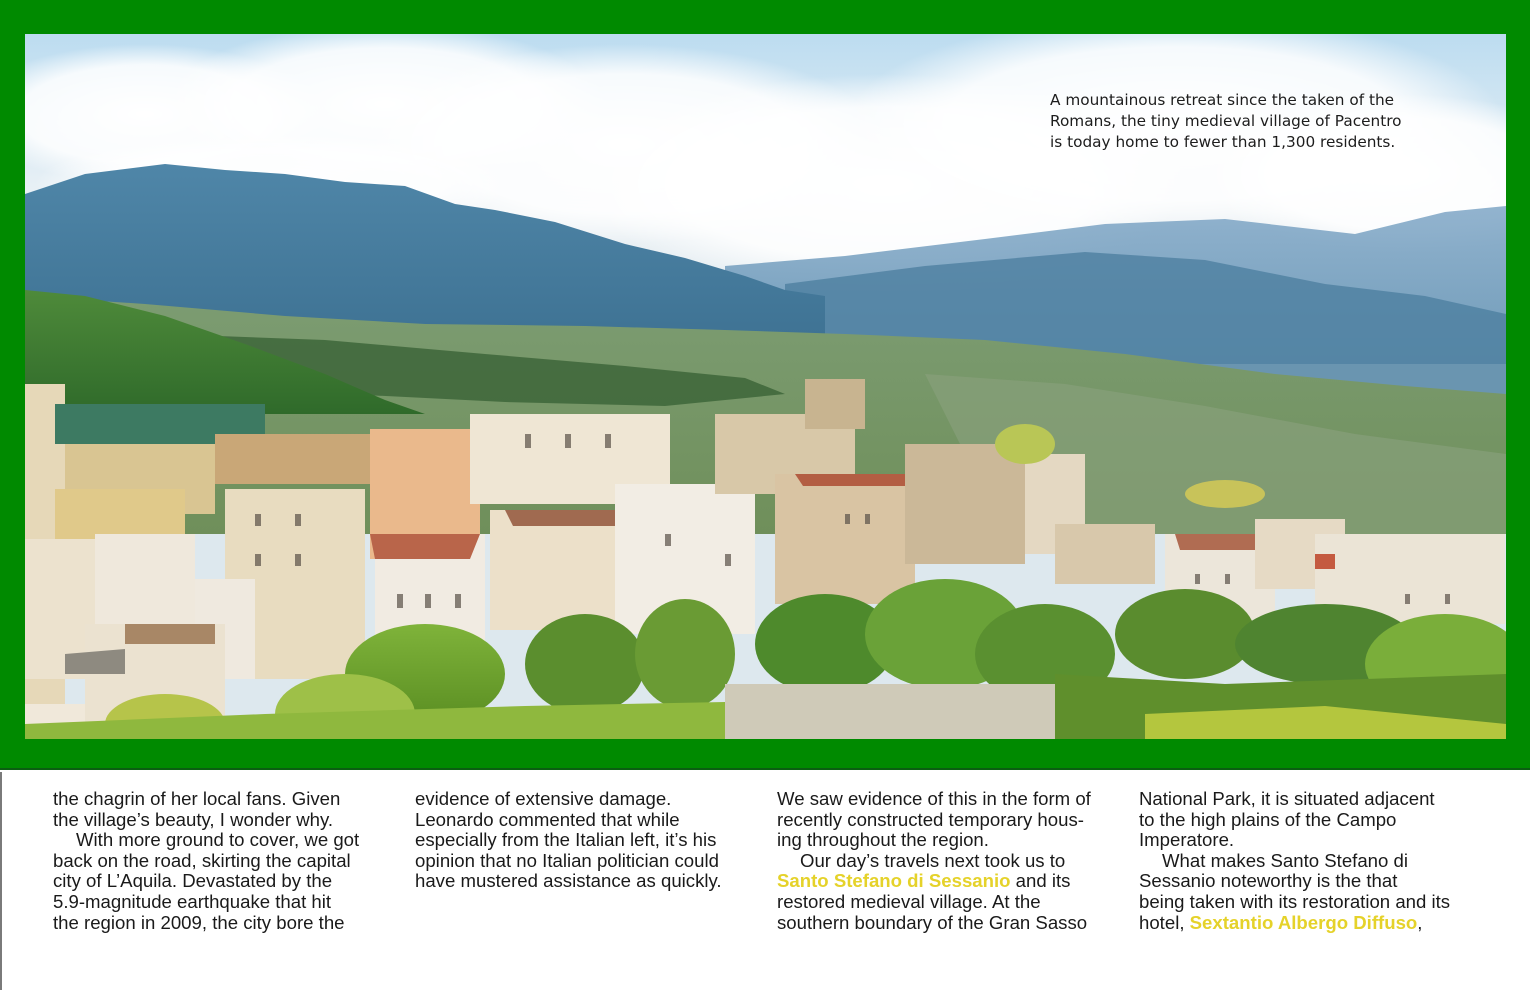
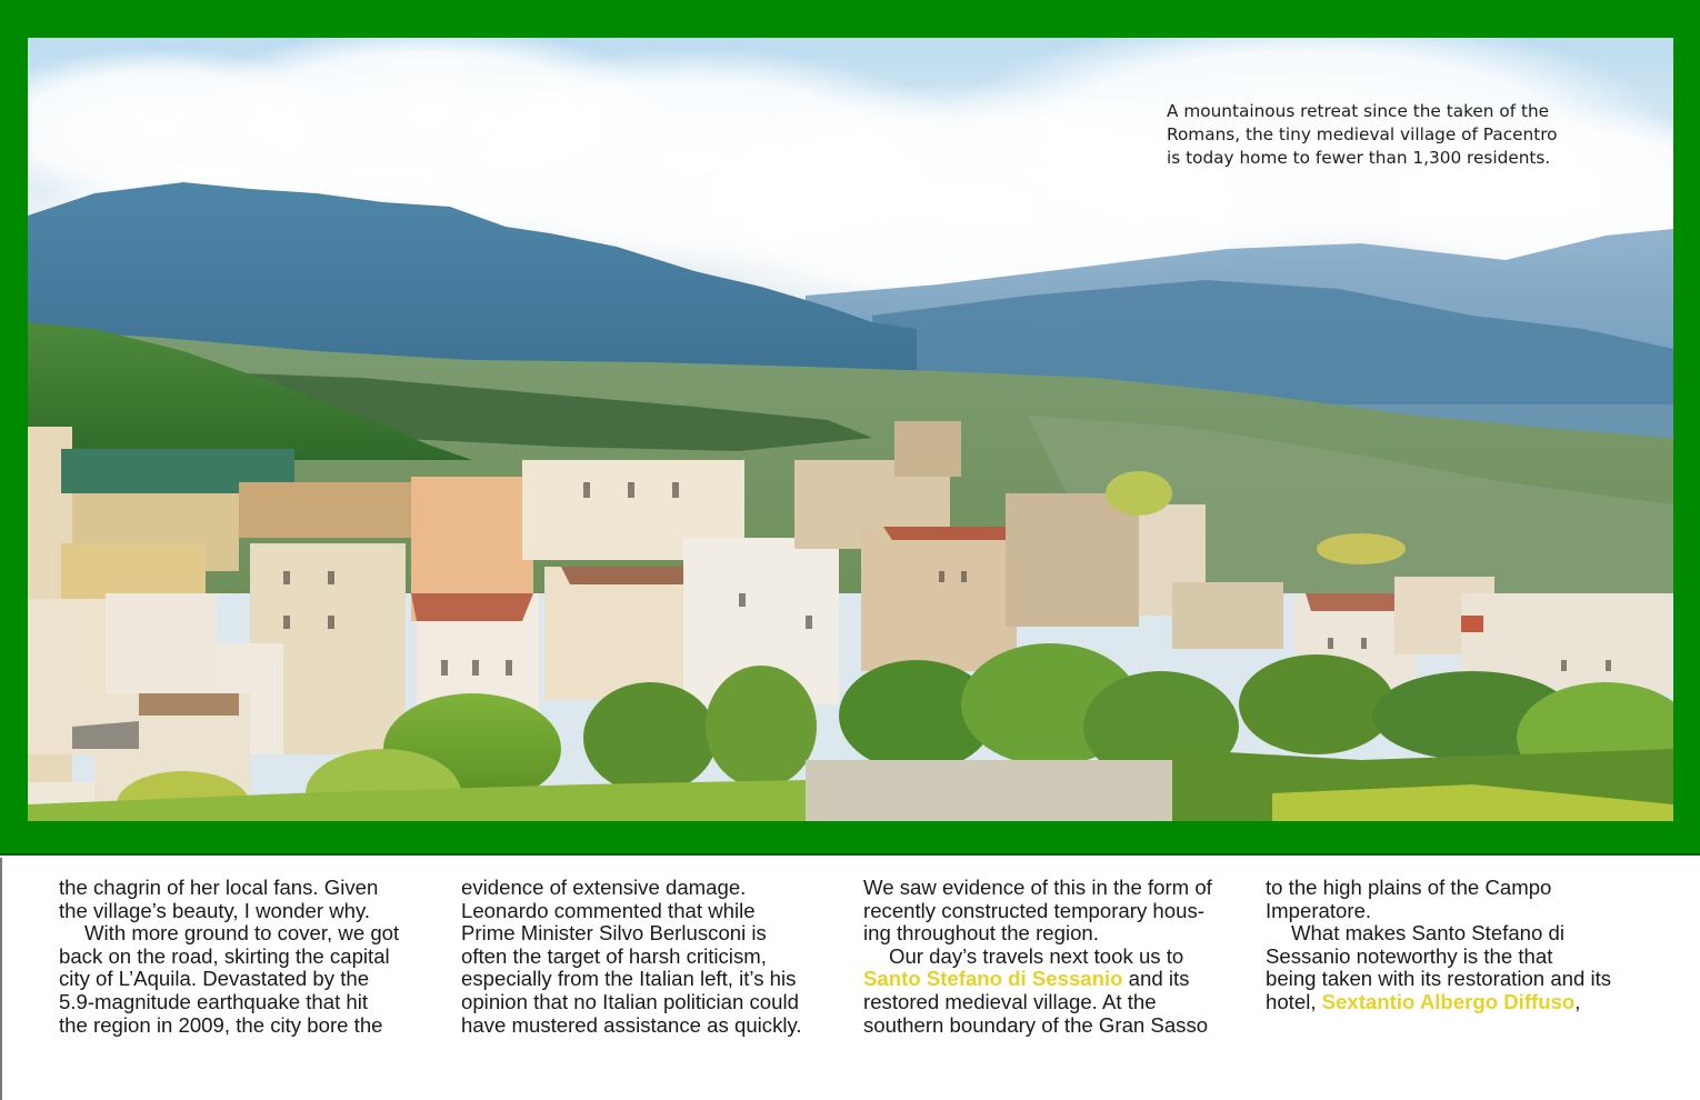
  A mountainous retreat since the taken of the
  Romans, the tiny medieval village of Pacentro
  is today home to fewer than 1,300 residents.
  the chagrin of her local fans. Given
  the village’s beauty, I wonder why.
  With more ground to cover, we got
  back on the road, skirting the capital
  city of L’Aquila. Devastated by the
  5.9-magnitude earthquake that hit
  the region in 2009, the city bore the
  evidence of extensive damage.
  Leonardo commented that while
+ Prime Minister Silvo Berlusconi is
+ often the target of harsh criticism,
  especially from the Italian left, it’s his
  opinion that no Italian politician could
  have mustered assistance as quickly.
  We saw evidence of this in the form of
  recently constructed temporary hous-
  ing throughout the region.
  Our day’s travels next took us to
  Santo Stefano di Sessanio and its
  restored medieval village. At the
  southern boundary of the Gran Sasso
- National Park, it is situated adjacent
  to the high plains of the Campo
  Imperatore.
  What makes Santo Stefano di
  Sessanio noteworthy is the that
  being taken with its restoration and its
  hotel, Sextantio Albergo Diffuso,
